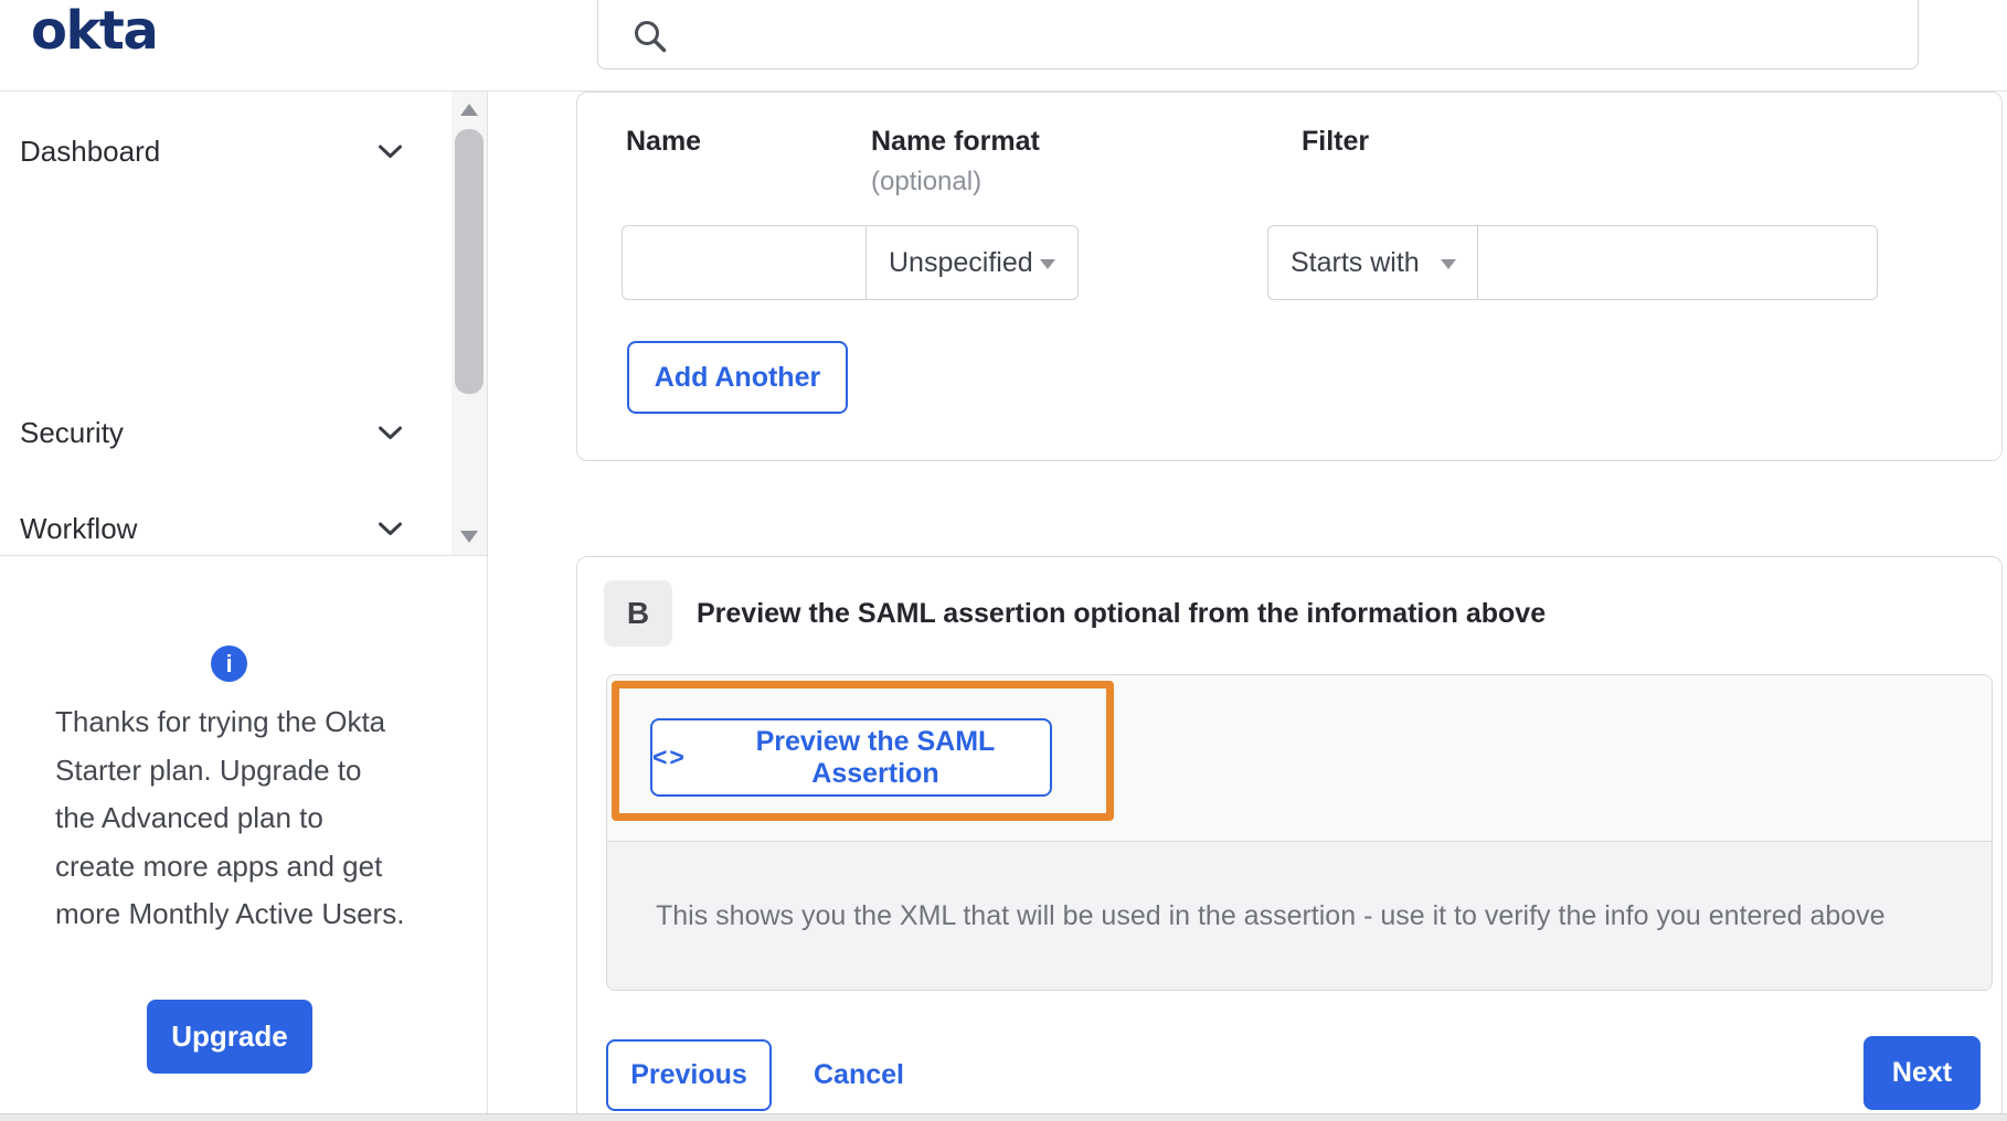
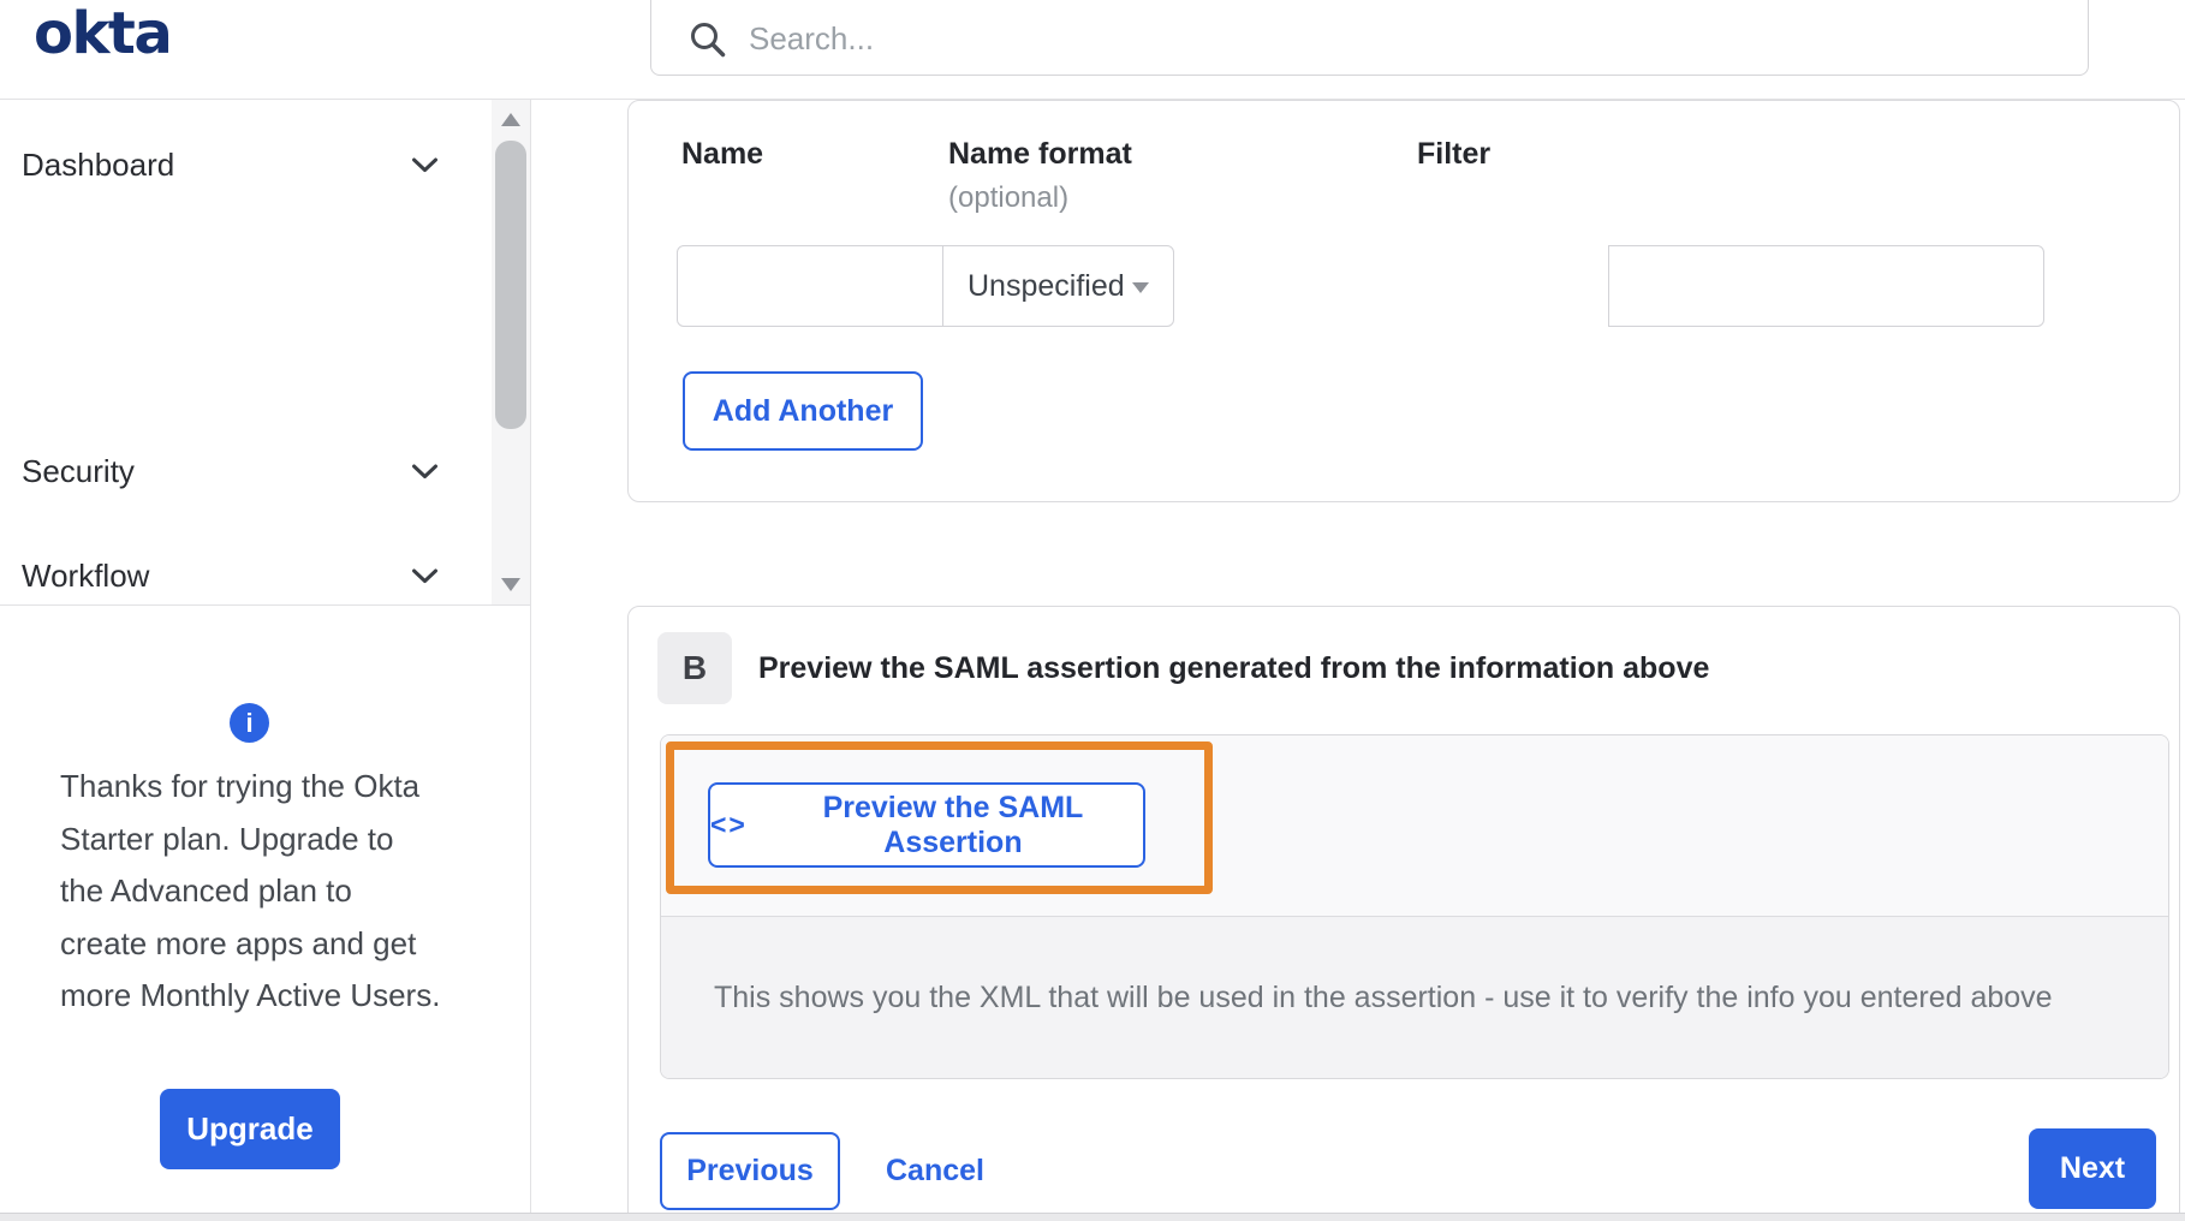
  okta
+ Search...
  Dashboard
  Security
  Workflow
  i
  Thanks for trying the Okta
  Starter plan. Upgrade to
  the Advanced plan to
  create more apps and get
  more Monthly Active Users.
  Upgrade
  Name
  Name format
  (optional)
  Filter
  Unspecified
- Starts with
  Add Another
  B
- Preview the SAML assertion optional from the information above
+ Preview the SAML assertion generated from the information above
  This shows you the XML that will be used in the assertion - use it to verify the info you entered above
  <>
  Preview the SAML Assertion
  Previous
  Cancel
  Next
